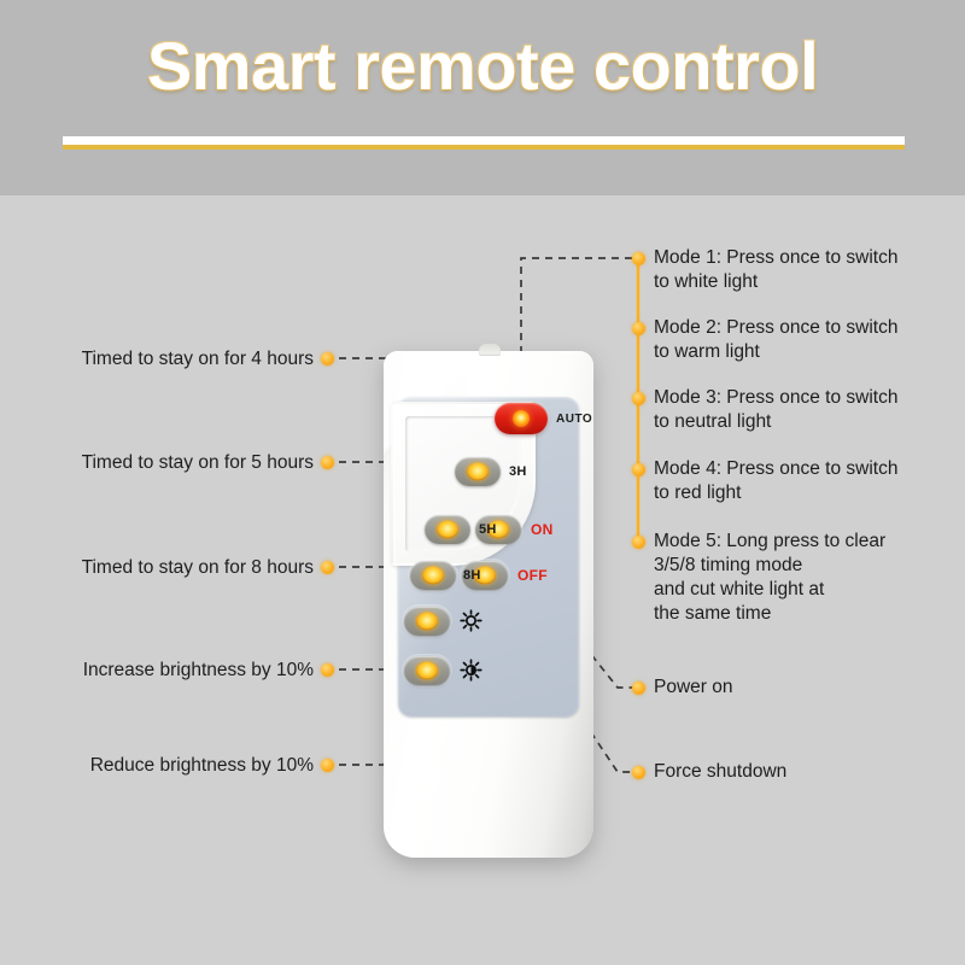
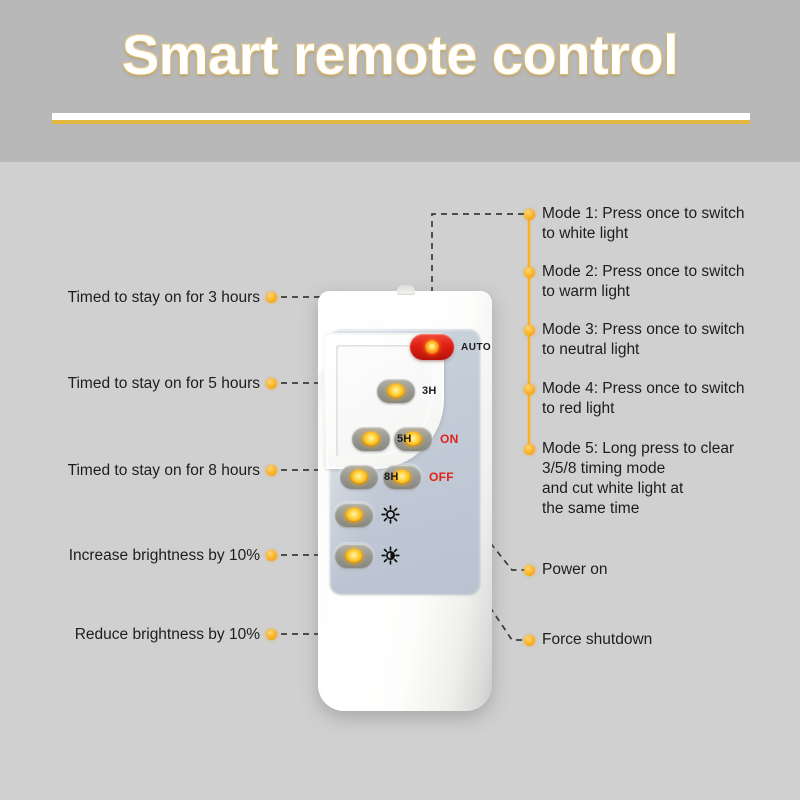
  Smart remote control
  AUTO
  3H
  5H
  ON
  8H
  OFF
- Timed to stay on for 4 hours
+ Timed to stay on for 3 hours
  Timed to stay on for 5 hours
  Timed to stay on for 8 hours
  Increase brightness by 10%
  Reduce brightness by 10%
  Mode 1: Press once to switch
  to white light
  Mode 2: Press once to switch
  to warm light
  Mode 3: Press once to switch
  to neutral light
  Mode 4: Press once to switch
  to red light
  Mode 5: Long press to clear
  3/5/8 timing mode
  and cut white light at
  the same time
  Power on
  Force shutdown
